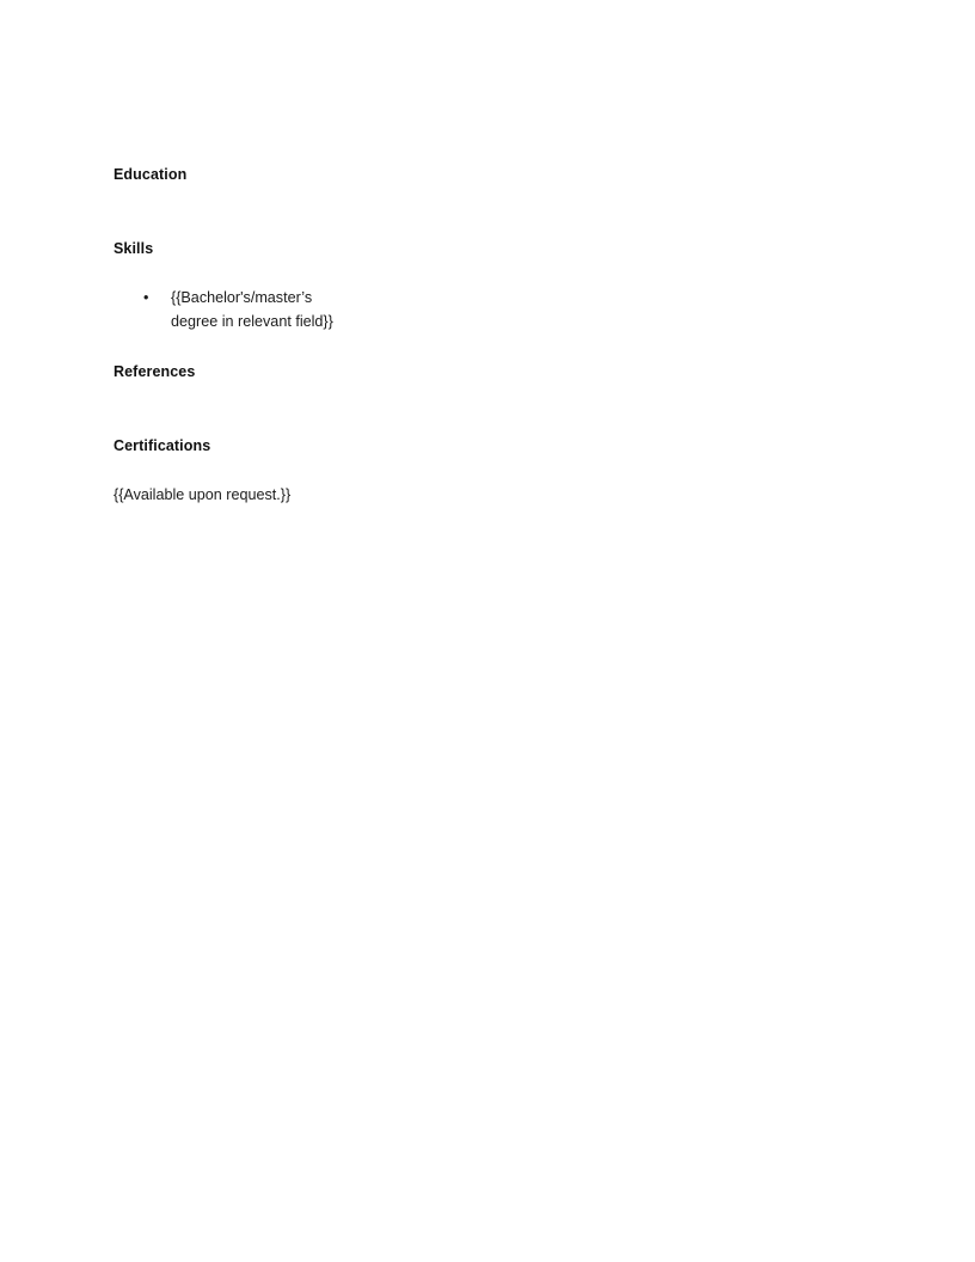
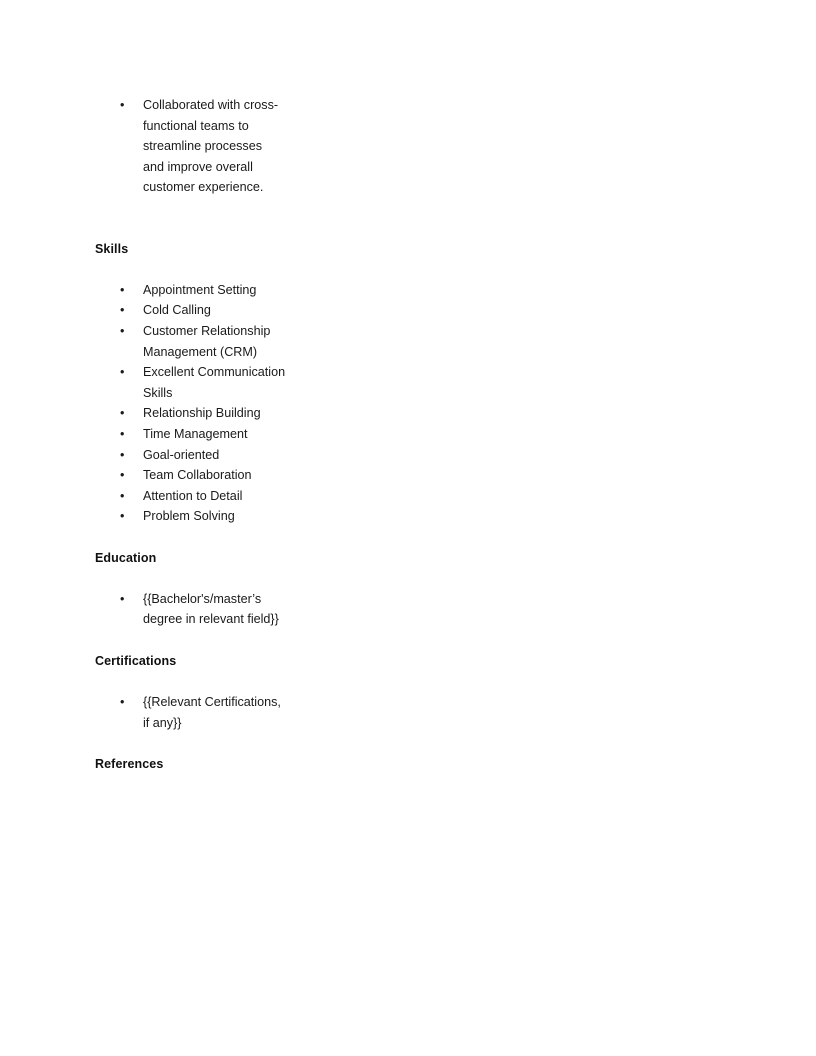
+ Collaborated with cross-functional teams to streamline processes and improve overall customer experience.
- Education
+ Skills
+ Appointment Setting
+ Cold Calling
+ Customer Relationship Management (CRM)
+ Excellent Communication Skills
+ Relationship Building
+ Time Management
+ Goal-oriented
+ Team Collaboration
+ Attention to Detail
+ Problem Solving
- Skills
+ Education
  {{Bachelor's/master’s degree in relevant field}}
- References
+ Certifications
+ {{Relevant Certifications, if any}}
- Certifications
+ References
- {{Available upon request.}}
